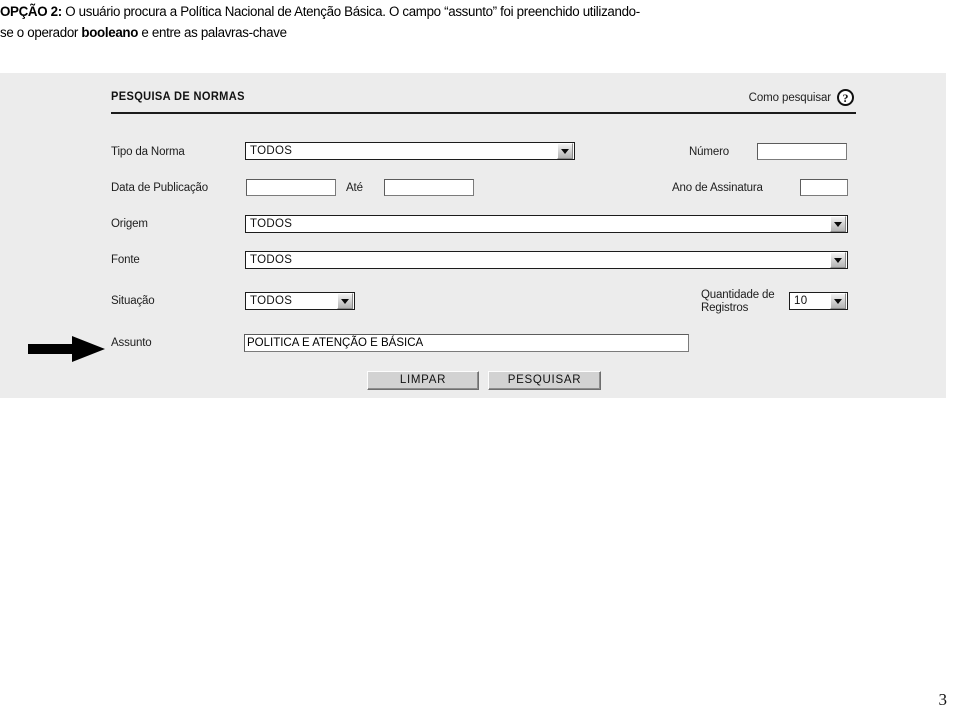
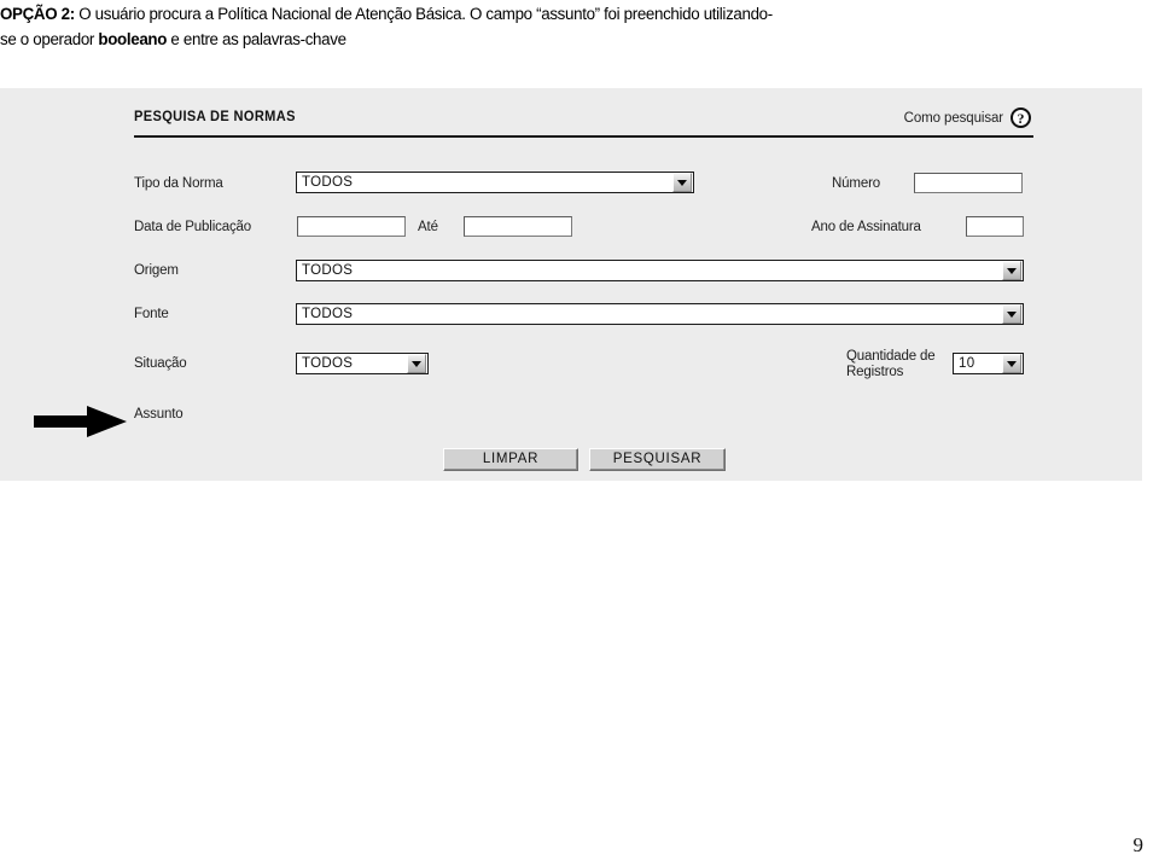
  OPÇÃO 2: O usuário procura a Política Nacional de Atenção Básica. O campo “assunto” foi preenchido utilizando-
  se o operador booleano e entre as palavras-chave
  PESQUISA DE NORMAS
  Como pesquisar
  ?
  Tipo da Norma
  TODOS
  Número
  Data de Publicação
  Até
  Ano de Assinatura
  Origem
  TODOS
  Fonte
  TODOS
  Situação
  TODOS
  Quantidade de
  Registros
  10
  Assunto
- POLITICA E ATENÇÃO E BÁSICA
  LIMPAR
  PESQUISAR
- 3
+ 9
